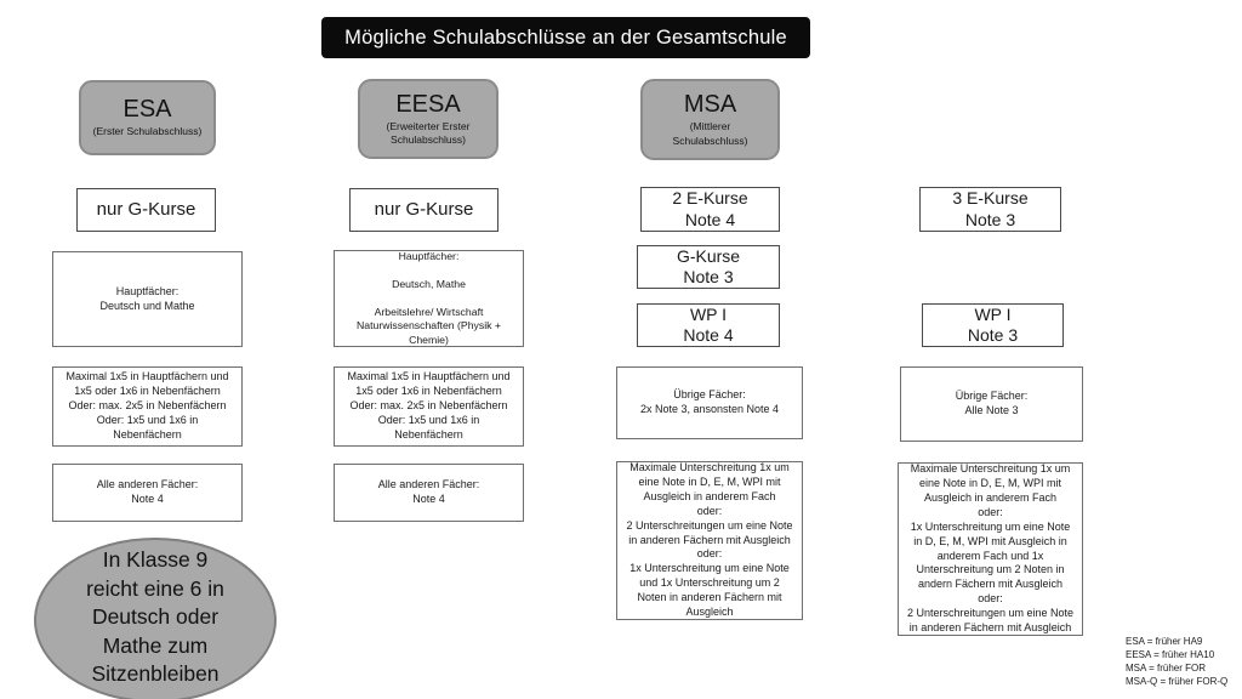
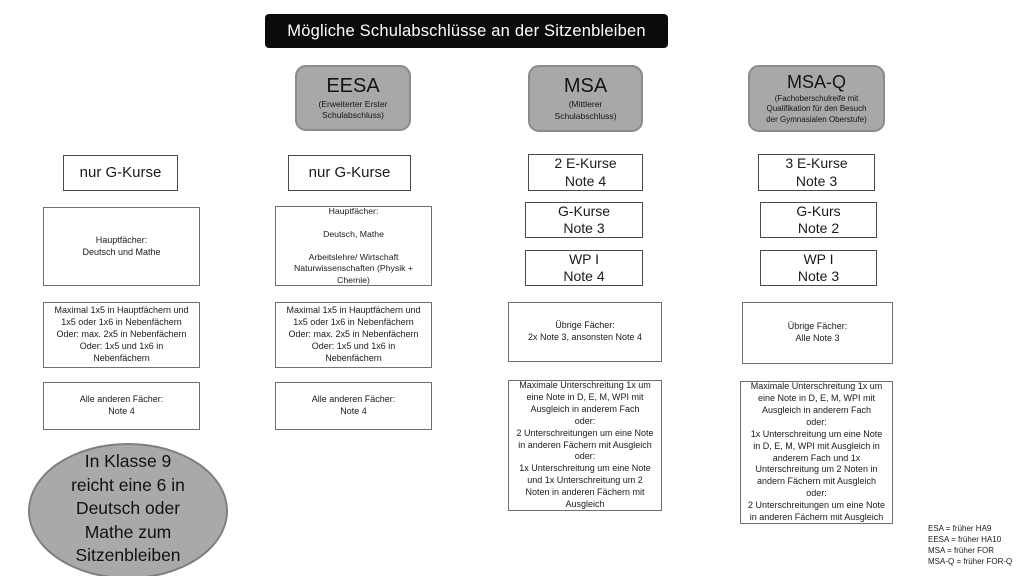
- Mögliche Schulabschlüsse an der Gesamtschule
+ Mögliche Schulabschlüsse an der Sitzenbleiben
- ESA
- (Erster Schulabschluss)
  nur G-Kurse
  Hauptfächer:
  Deutsch und Mathe
  Maximal 1x5 in Hauptfächern und
  1x5 oder 1x6 in Nebenfächern
  Oder: max. 2x5 in Nebenfächern
  Oder: 1x5 und 1x6 in
  Nebenfächern
  Alle anderen Fächer:
  Note 4
  EESA
  (Erweiterter Erster
  Schulabschluss)
  nur G-Kurse
  Hauptfächer:
  Deutsch, Mathe
  Arbeitslehre/ Wirtschaft
  Naturwissenschaften (Physik +
  Chemie)
  Maximal 1x5 in Hauptfächern und
  1x5 oder 1x6 in Nebenfächern
  Oder: max. 2x5 in Nebenfächern
  Oder: 1x5 und 1x6 in
  Nebenfächern
  Alle anderen Fächer:
  Note 4
  MSA
  (Mittlerer
  Schulabschluss)
  2 E-Kurse
  Note 4
  G-Kurse
  Note 3
  WP I
  Note 4
  Übrige Fächer:
  2x Note 3, ansonsten Note 4
  Maximale Unterschreitung 1x um
  eine Note in D, E, M, WPI mit
  Ausgleich in anderem Fach
  oder:
  2 Unterschreitungen um eine Note
  in anderen Fächern mit Ausgleich
  oder:
  1x Unterschreitung um eine Note
  und 1x Unterschreitung um 2
  Noten in anderen Fächern mit
  Ausgleich
+ MSA-Q
+ (Fachoberschulreife mit
+ Qualifikation für den Besuch
+ der Gymnasialen Oberstufe)
  3 E-Kurse
  Note 3
+ G-Kurs
+ Note 2
  WP I
  Note 3
  Übrige Fächer:
  Alle Note 3
  Maximale Unterschreitung 1x um
  eine Note in D, E, M, WPI mit
  Ausgleich in anderem Fach
  oder:
  1x Unterschreitung um eine Note
  in D, E, M, WPI mit Ausgleich in
  anderem Fach und 1x
  Unterschreitung um 2 Noten in
  andern Fächern mit Ausgleich
  oder:
  2 Unterschreitungen um eine Note
  in anderen Fächern mit Ausgleich
  In Klasse 9
  reicht eine 6 in
  Deutsch oder
  Mathe zum
  Sitzenbleiben
  ESA = früher HA9
  EESA = früher HA10
  MSA = früher FOR
  MSA-Q = früher FOR-Q
